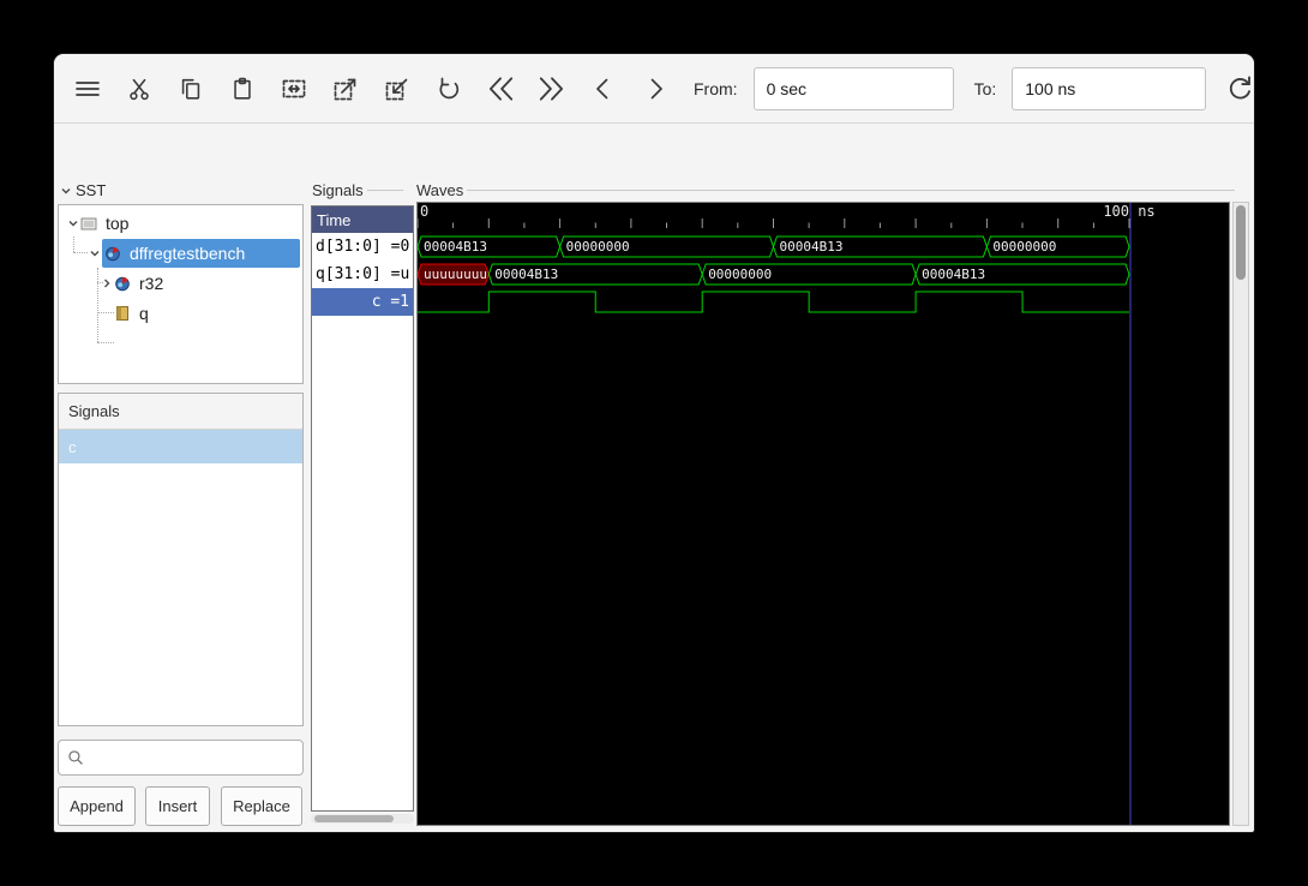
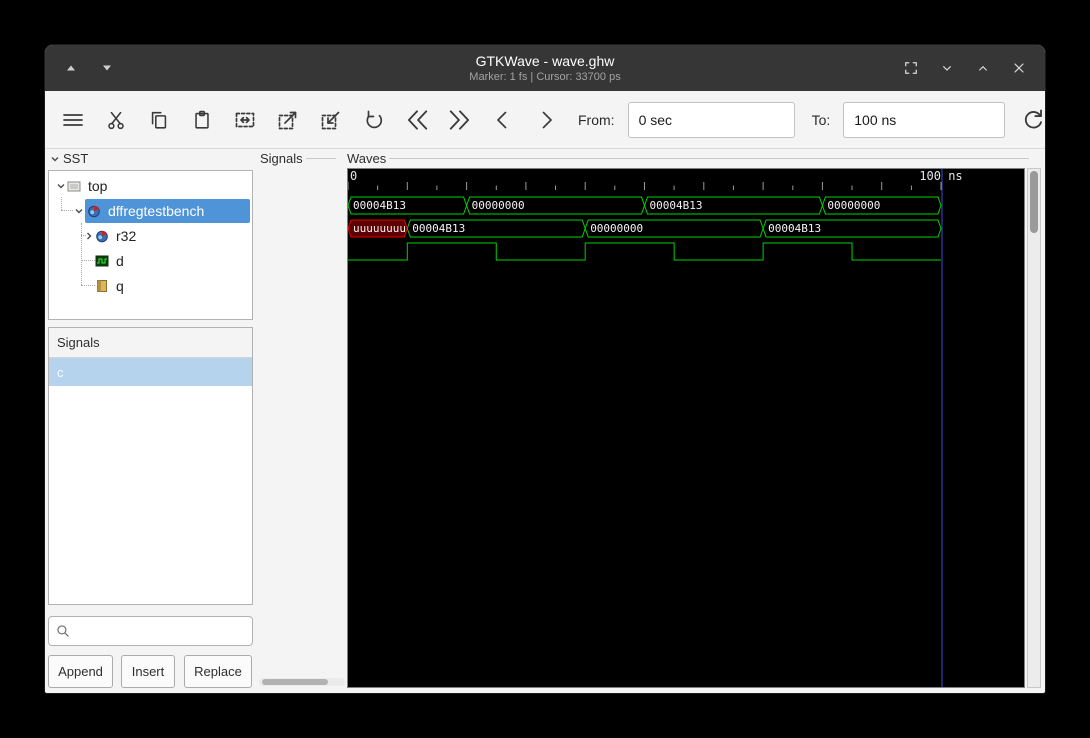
+ GTKWave - wave.ghw
+ Marker: 1 fs | Cursor: 33700 ps
  From:
  0 sec
  To:
  100 ns
  SST
  top
  dffregtestbench
  r32
+ d
  q
  Signals
  c
  Append
  Insert
  Replace
  Signals
- Time
- d[31:0] =0
- q[31:0] =u
- c =1
  Waves
  0
  100 ns
  00004B13
  00000000
  00004B13
  00000000
  uuuuuuuu
  00004B13
  00000000
  00004B13
